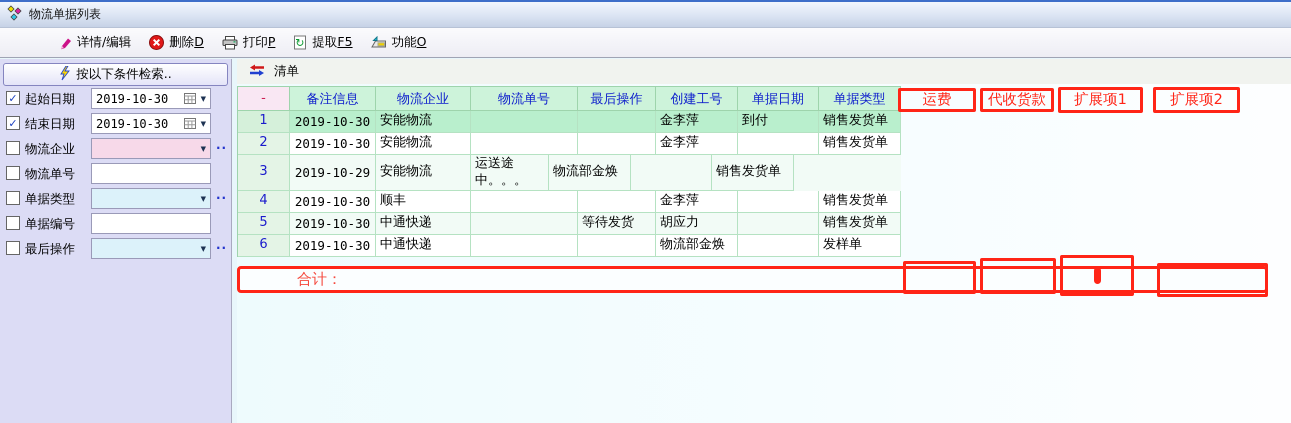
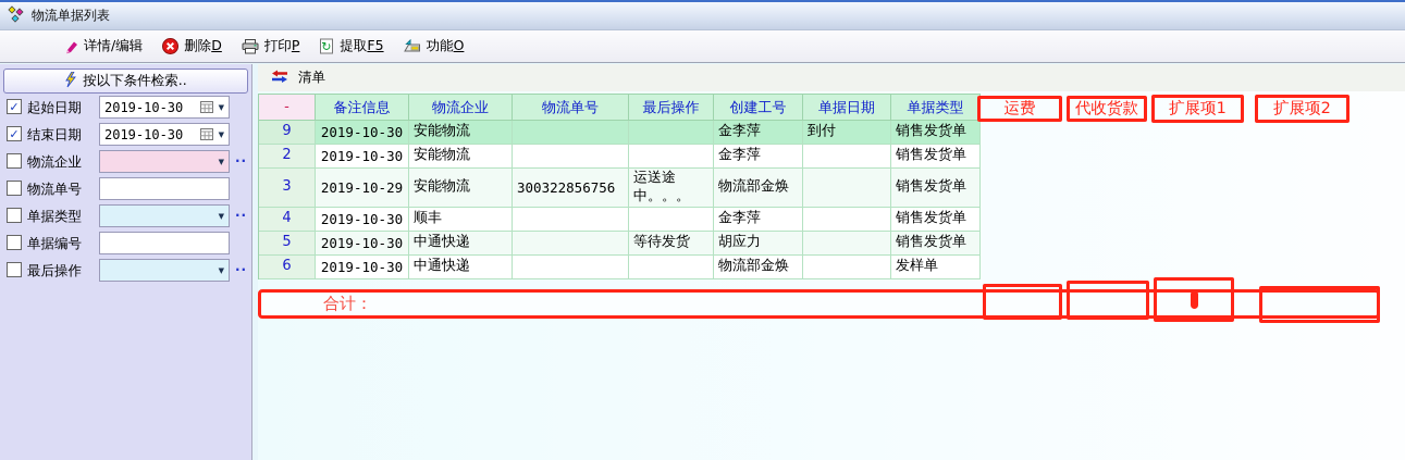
  物流单据列表
  详情/编辑
  删除D
  打印P
  ↻
  提取F5
  功能O
  按以下条件检索..
  ✓
  起始日期
  2019-10-30
  ▼
  ✓
  结束日期
  2019-10-30
  ▼
  物流企业
  ▼
  ..
  物流单号
  单据类型
  ▼
  ..
  单据编号
  最后操作
  ▼
  ..
  清单
  -
  备注信息
  物流企业
  物流单号
  最后操作
  创建工号
  单据日期
  单据类型
- 1
+ 9
  2019-10-30
  安能物流
  金李萍
  到付
  销售发货单
  2
  2019-10-30
  安能物流
  金李萍
  销售发货单
  3
  2019-10-29
  安能物流
+ 300322856756
  运送途中。。。
  物流部金焕
  销售发货单
  4
  2019-10-30
  顺丰
  金李萍
  销售发货单
  5
  2019-10-30
  中通快递
  等待发货
  胡应力
  销售发货单
  6
  2019-10-30
  中通快递
  物流部金焕
  发样单
  运费
  代收货款
  扩展项1
  扩展项2
  合计：
